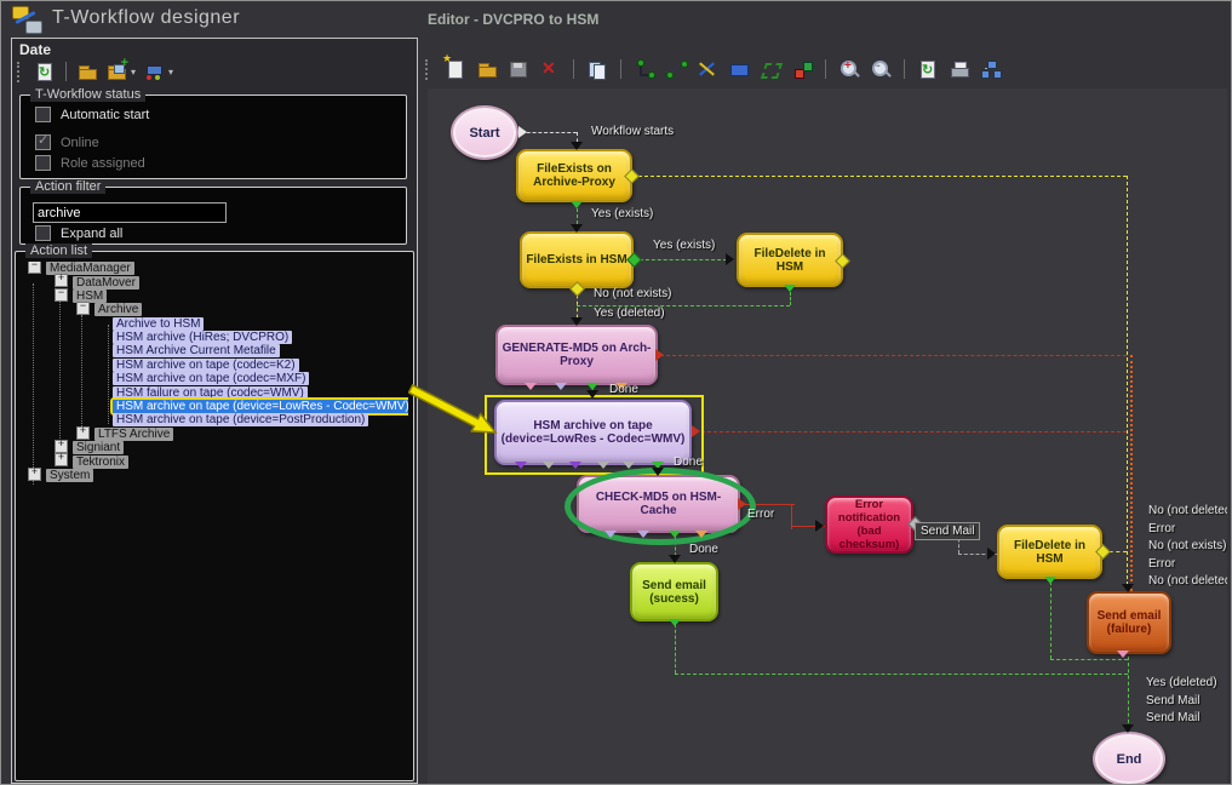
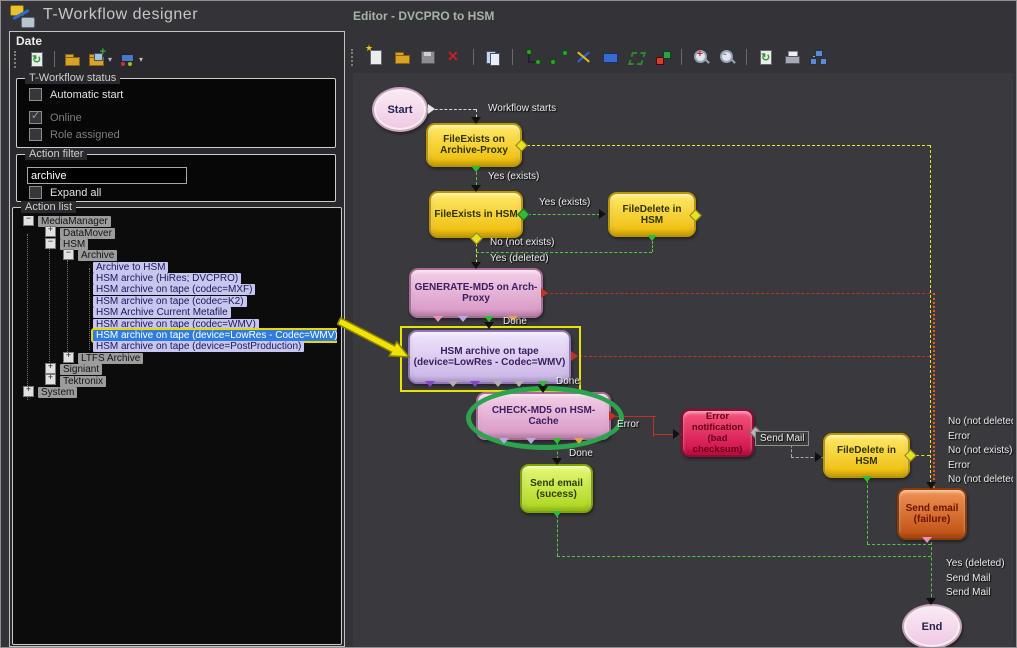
  T-Workflow designer
  Date
  ↻
  +
  ▾
  ▾
  T-Workflow status
  Automatic start
  Online
  Role assigned
  Action filter
  archive
  Expand all
  Action list
  MediaManager
  DataMover
  HSM
  Archive
  Archive to HSM
  HSM archive (HiRes; DVCPRO)
- HSM Archive Current Metafile
+ HSM archive on tape (codec=MXF)
  HSM archive on tape (codec=K2)
- HSM archive on tape (codec=MXF)
+ HSM Archive Current Metafile
- HSM failure on tape (codec=WMV)
+ HSM archive on tape (codec=WMV)
  HSM archive on tape (device=LowRes - Codec=WMV)
  HSM archive on tape (device=PostProduction)
  LTFS Archive
  Signiant
  Tektronix
  System
  Editor - DVCPRO to HSM
  ★
  ✕
  +
  -
  ↻
  Start
  FileExists on Archive-Proxy
  FileExists in HSM
  FileDelete in HSM
  GENERATE-MD5 on Arch-Proxy
  HSM archive on tape (device=LowRes - Codec=WMV)
  CHECK-MD5 on HSM-Cache
  Error notification (bad checksum)
  FileDelete in HSM
  Send email (sucess)
  Send email (failure)
  End
  Workflow starts
  Yes (exists)
  Yes (exists)
  No (not exists)
  Yes (deleted)
  Done
  Done
  Error
  Done
  Send Mail
  No (not delete
  Error
  No (not exists)
  Error
  No (not delete
  Yes (deleted)
  Send Mail
  Send Mail
